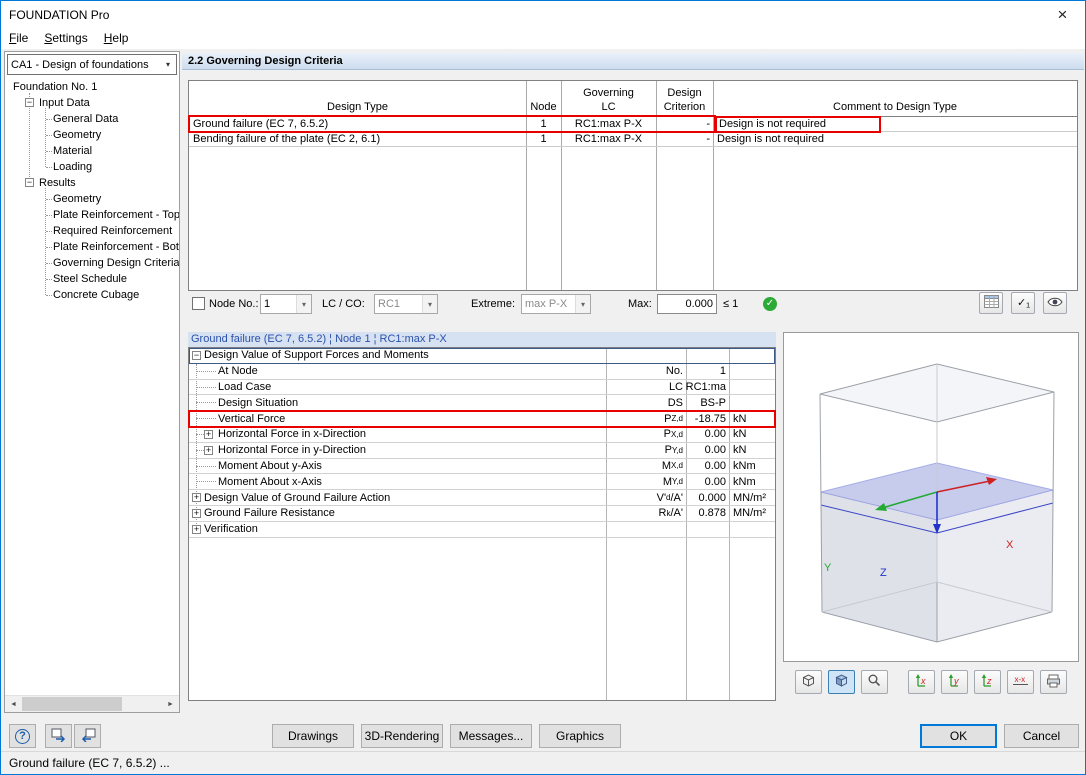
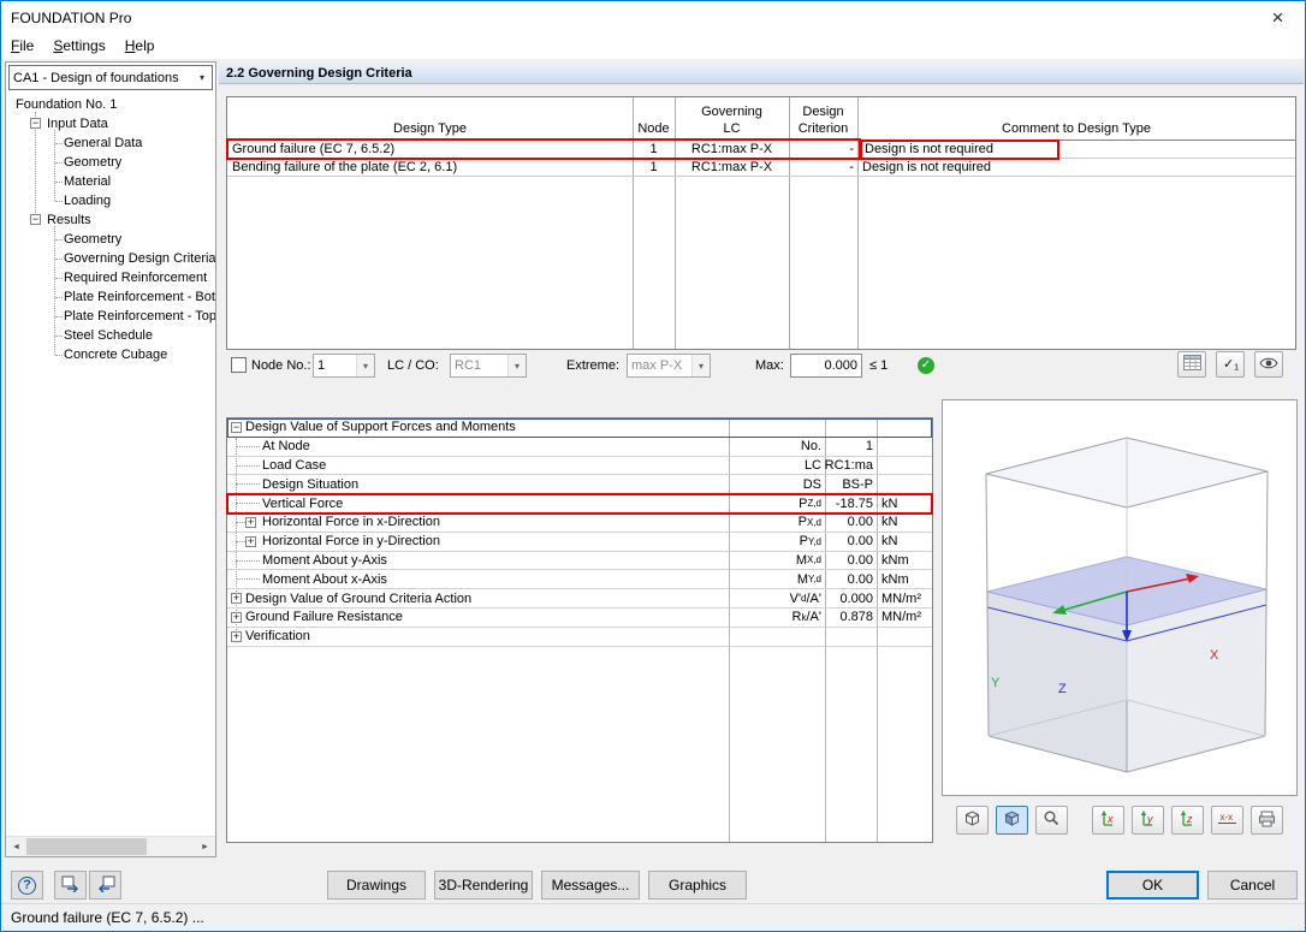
  FOUNDATION Pro
  ×
  File
  Settings
  Help
  CA1 - Design of foundations
  ▾
  Foundation No. 1
  −
  Input Data
  General Data
  Geometry
  Material
  Loading
  −
  Results
  Geometry
- Plate Reinforcement - Top
+ Governing Design Criteria
  Required Reinforcement
  Plate Reinforcement - Bot
- Governing Design Criteria
+ Plate Reinforcement - Top
  Steel Schedule
  Concrete Cubage
  2.2 Governing Design Criteria
  Design Type
  Node
  Governing
  LC
  Design
  Criterion
  Comment to Design Type
  Ground failure (EC 7, 6.5.2)
  1
  RC1:max P-X
  -
  Design is not required
  Bending failure of the plate (EC 2, 6.1)
  1
  RC1:max P-X
  -
  Design is not required
  Node No.:
  1
  ▾
  LC / CO:
  RC1
  ▾
  Extreme:
  max P-X
  ▾
  Max:
  0.000
  ≤ 1
  ✓
  ✓
  1
- Ground failure (EC 7, 6.5.2) ¦ Node 1 ¦ RC1:max P-X
  −
  Design Value of Support Forces and Moments
  At Node
  No.
  1
  Load Case
  LC
  RC1:ma
  Design Situation
  DS
  BS-P
  Vertical Force
  P
  Z,d
  -18.75
  kN
  +
  Horizontal Force in x-Direction
  P
  X,d
  0.00
  kN
  +
  Horizontal Force in y-Direction
  P
  Y,d
  0.00
  kN
  Moment About y-Axis
  M
  X,d
  0.00
  kNm
  Moment About x-Axis
  M
  Y,d
  0.00
  kNm
  +
- Design Value of Ground Failure Action
+ Design Value of Ground Criteria Action
  V'
  d
  /A'
  0.000
  MN/m²
  +
  Ground Failure Resistance
  R
  k
  /A'
  0.878
  MN/m²
  +
  Verification
  Y
  Z
  X
  x
  y
  z
  x-x
  ?
  Drawings
  3D-Rendering
  Messages...
  Graphics
  OK
  Cancel
  Ground failure (EC 7, 6.5.2) ...
